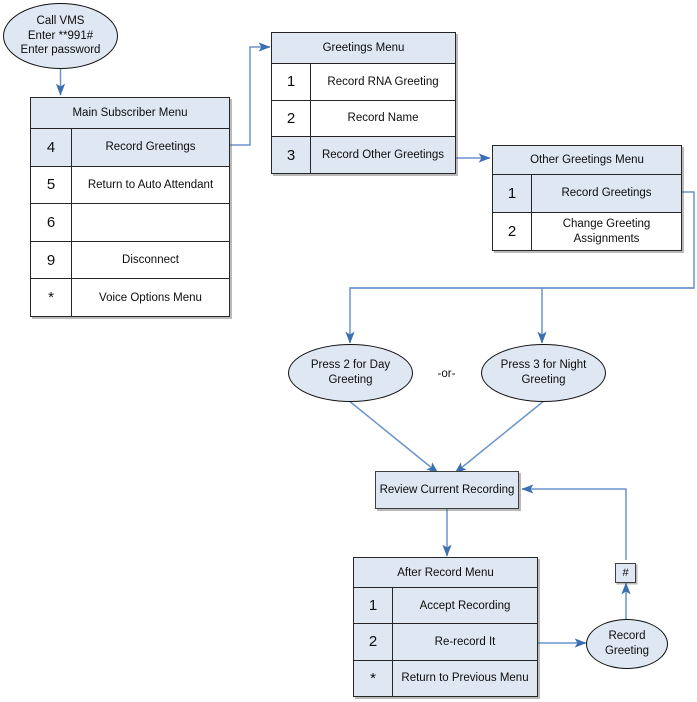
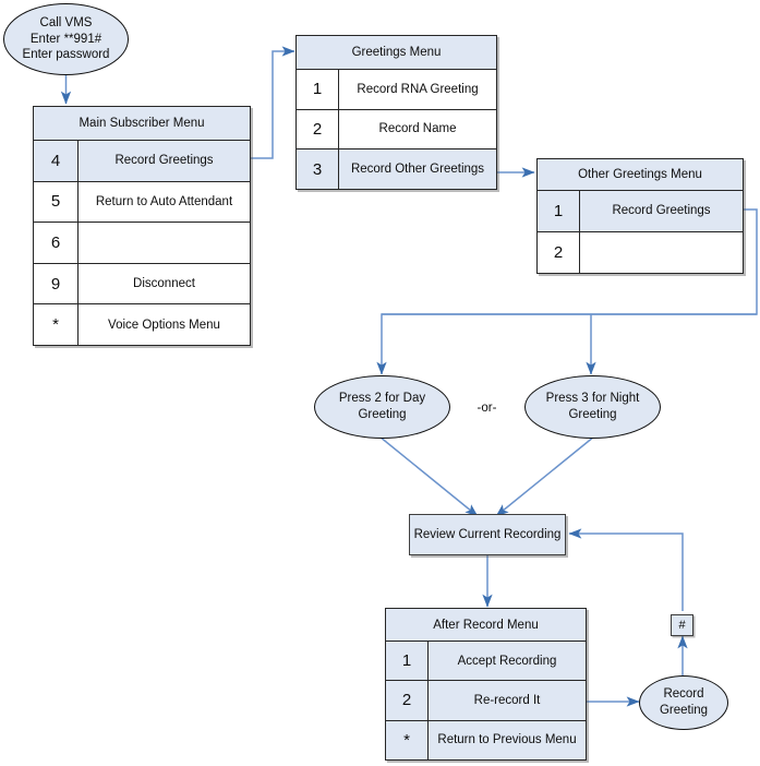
  Call VMS
  Enter **991#
  Enter password
  Main Subscriber Menu
  4
  Record Greetings
  5
  Return to Auto Attendant
  6
  9
  Disconnect
  *
  Voice Options Menu
  Greetings Menu
  1
  Record RNA Greeting
  2
  Record Name
  3
  Record Other Greetings
  Other Greetings Menu
  1
  Record Greetings
  2
- Change Greeting Assignments
  Press 2 for Day
  Greeting
  -or-
  Press 3 for Night
  Greeting
  Review Current Recording
  After Record Menu
  1
  Accept Recording
  2
  Re-record It
  *
  Return to Previous Menu
  Record
  Greeting
  #
